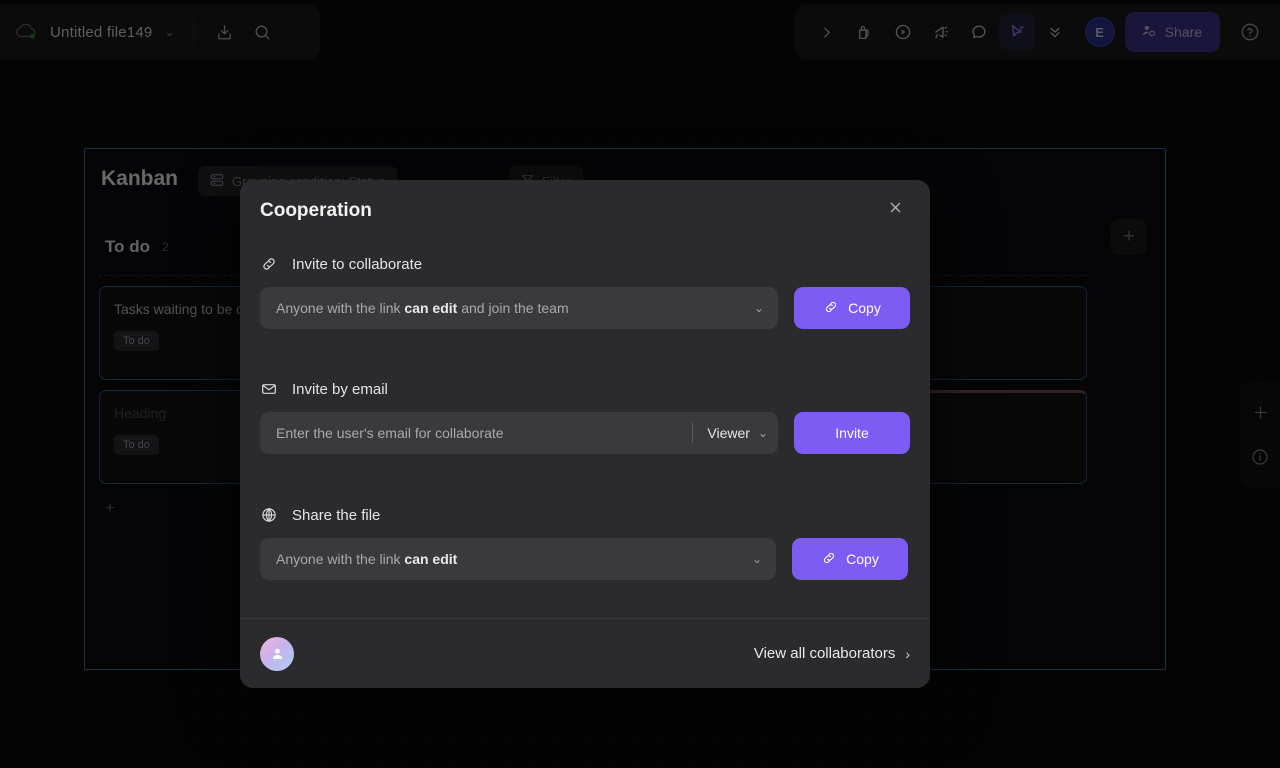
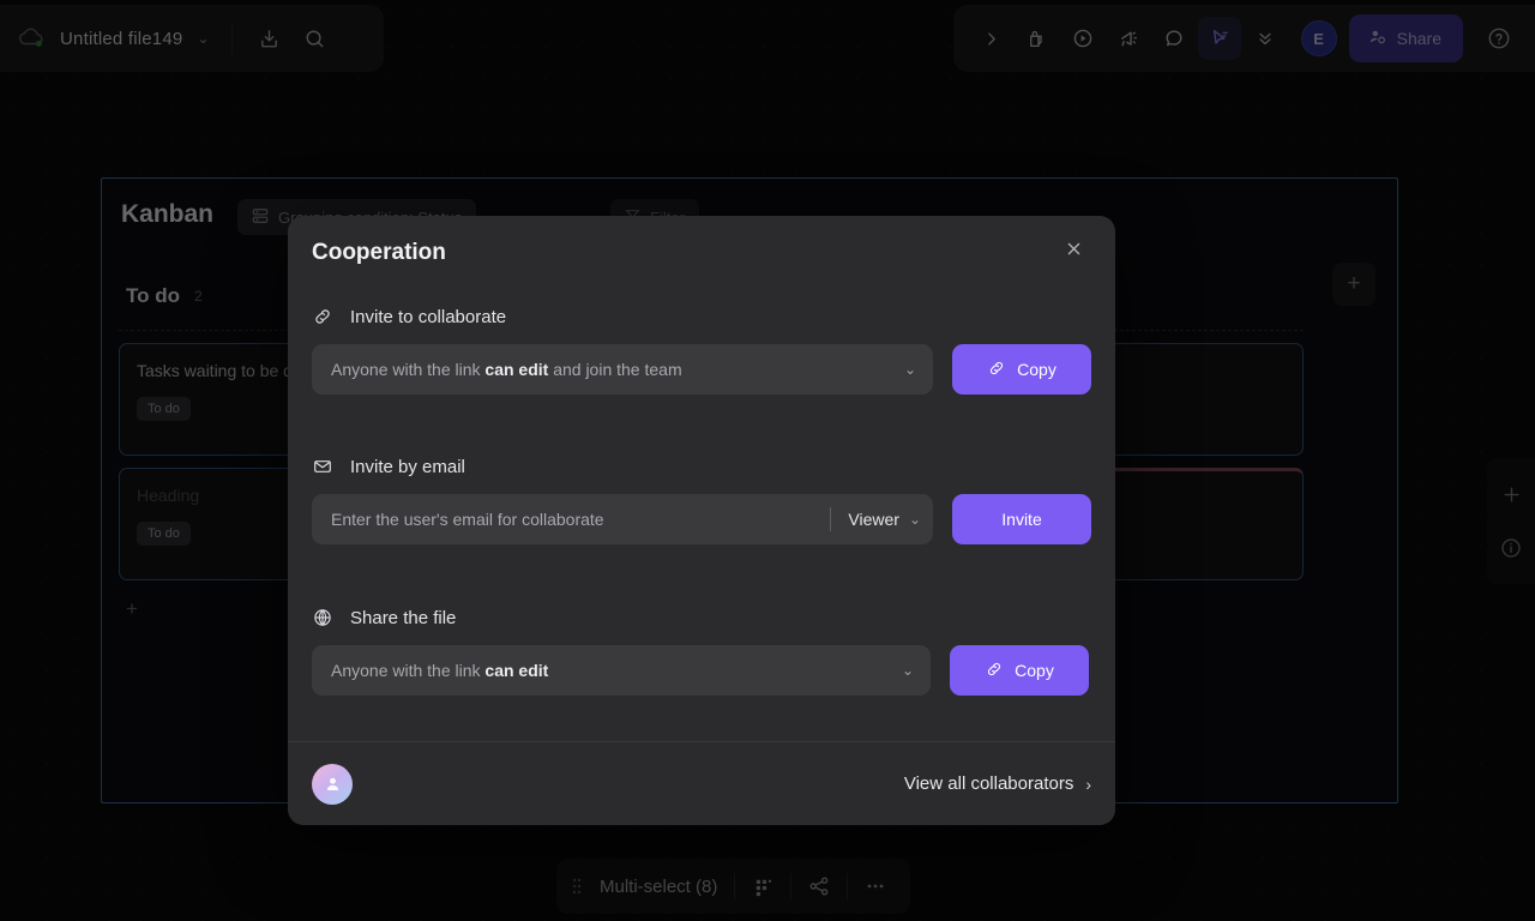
  Kanban
  To do
  2
  Tasks waiting to be
  To do
  Heading
  To do
  +
  +
  Untitled file149
  ⌄
  E
  Share
+ Multi-select (8)
  Invite to collaborate
  Anyone with the link can edit and join the team
  ⌄
  Copy
  Invite by email
  Enter the user's email for collaborate
  Viewer
  ⌄
  Invite
  Share the file
  Anyone with the link can edit
  ⌄
  Copy
  View all collaborators
  ›
  Cooperation
